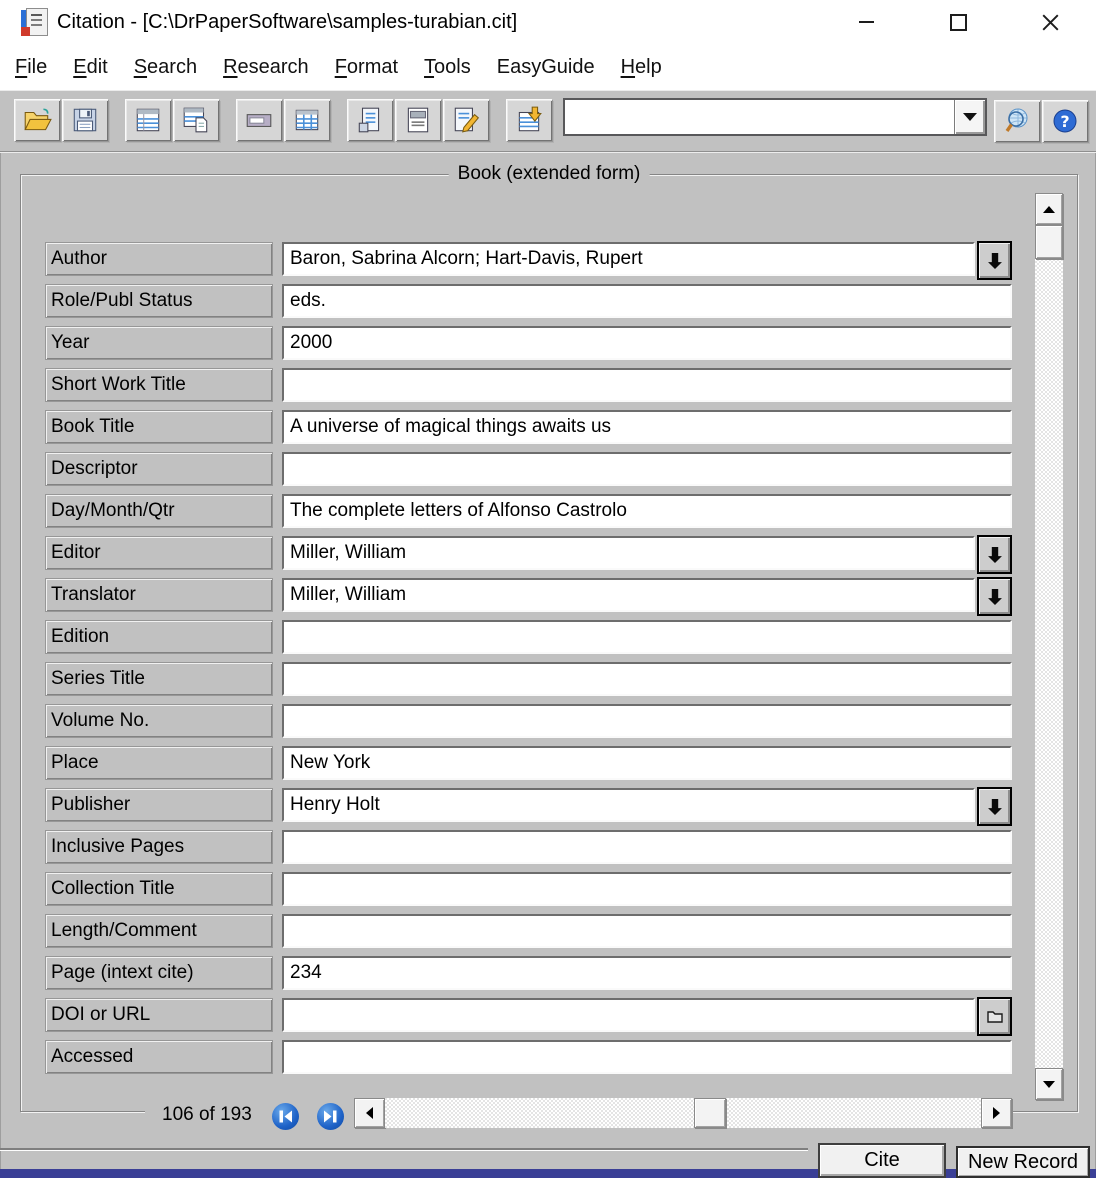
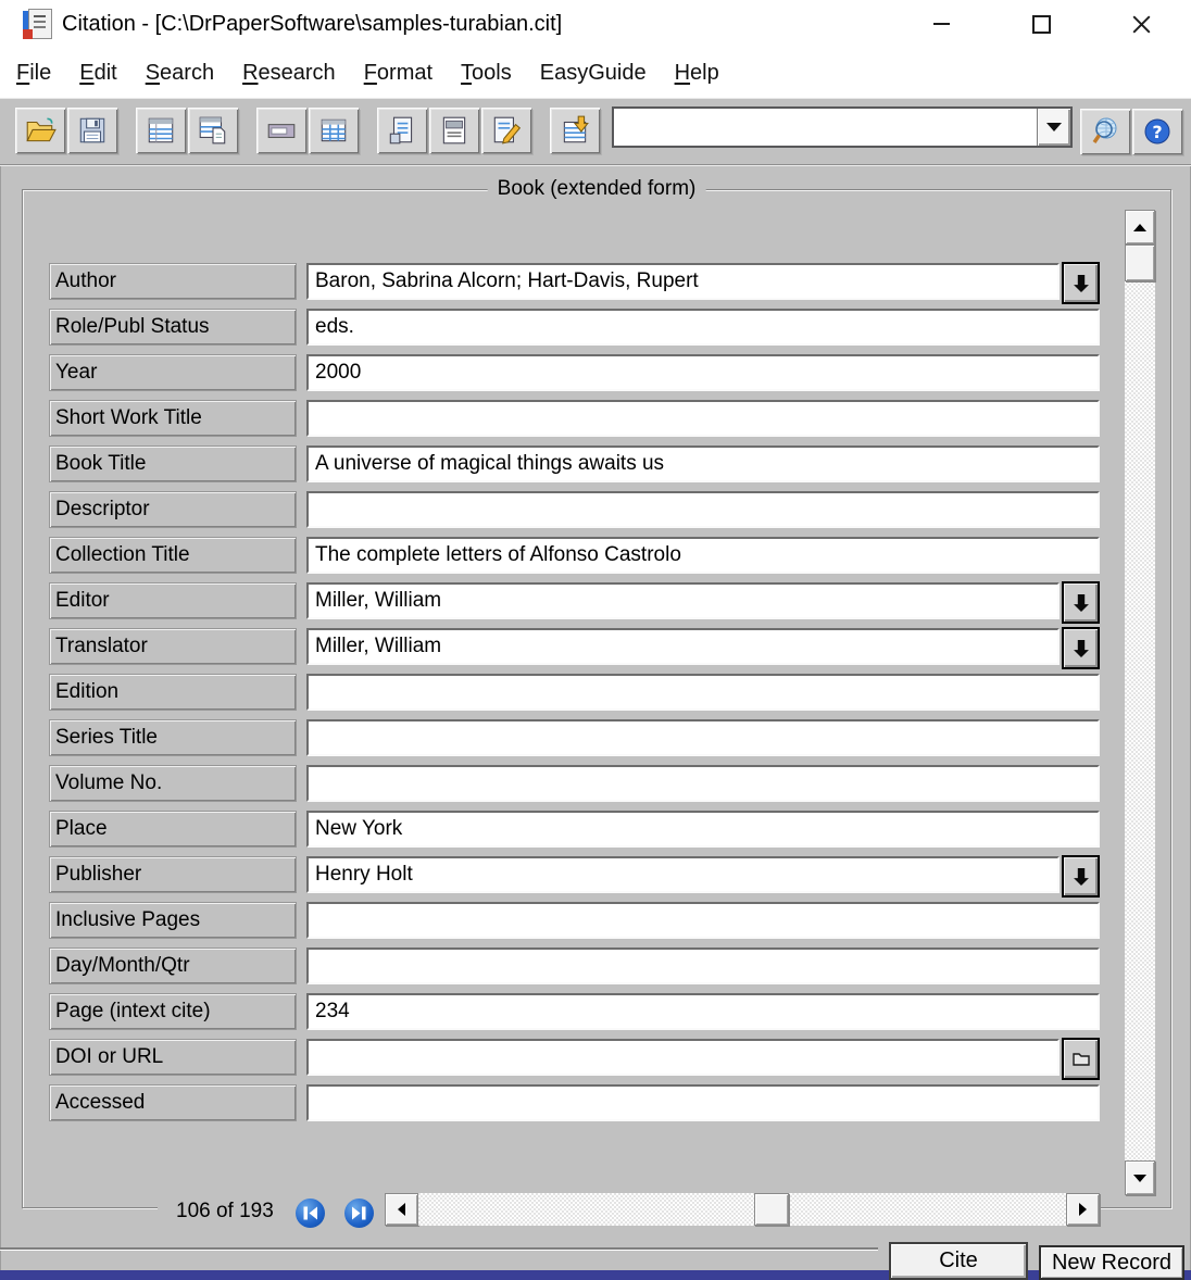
  Citation - [C:\DrPaperSoftware\samples-turabian.cit]
  File
  Edit
  Search
  Research
  Format
  Tools
  EasyGuide
  Help
  ?
  Book (extended form)
  Author
  Baron, Sabrina Alcorn; Hart-Davis, Rupert
  Role/Publ Status
  eds.
  Year
  2000
  Short Work Title
  Book Title
  A universe of magical things awaits us
  Descriptor
- Day/Month/Qtr
+ Collection Title
  The complete letters of Alfonso Castrolo
  Editor
  Miller, William
  Translator
  Miller, William
  Edition
  Series Title
  Volume No.
  Place
  New York
  Publisher
  Henry Holt
  Inclusive Pages
- Collection Title
+ Day/Month/Qtr
- Length/Comment
  Page (intext cite)
  234
  DOI or URL
  Accessed
  106 of 193
  Cite
  New Record
